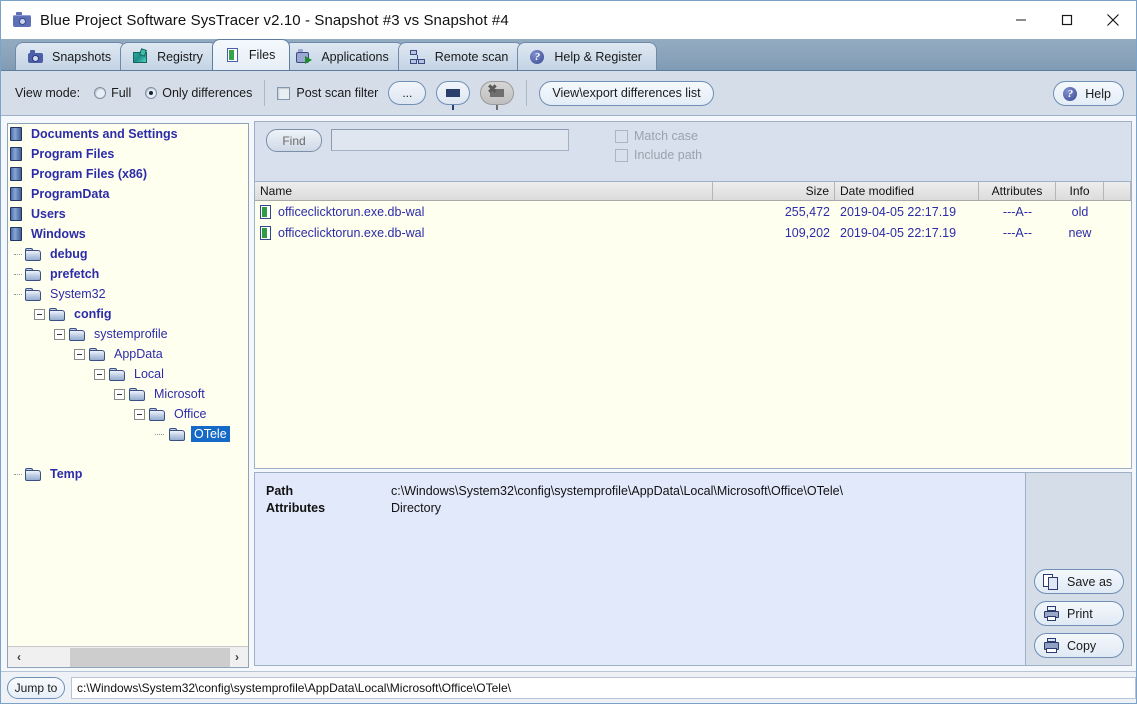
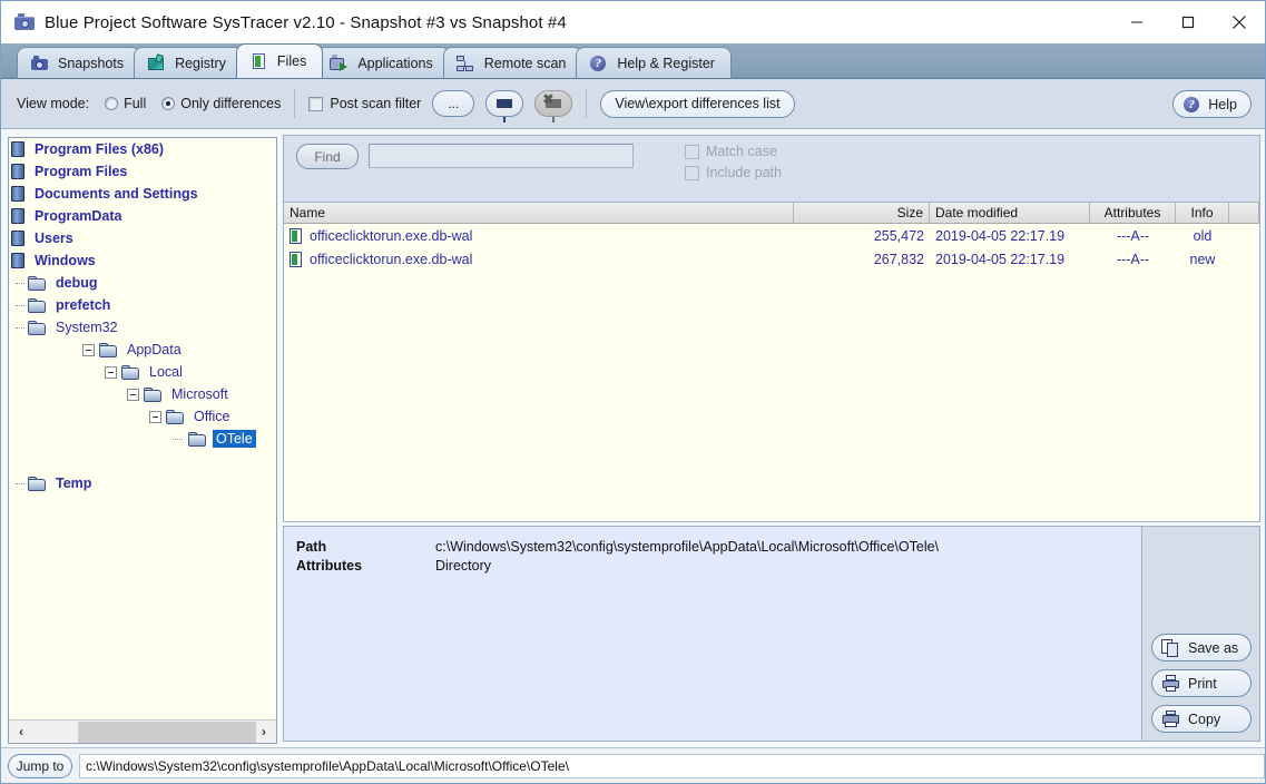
  Blue Project Software SysTracer v2.10 - Snapshot #3 vs Snapshot #4
  Snapshots
  Registry
  Files
  Applications
  Remote scan
  ?
  Help & Register
  View mode:
  Full
  Only differences
  Post scan filter
  ...
  ✖
  View\export differences list
  ?
  Help
- Documents and Settings
+ Program Files (x86)
  Program Files
- Program Files (x86)
+ Documents and Settings
  ProgramData
  Users
  Windows
  debug
  prefetch
  System32
- config
- systemprofile
  AppData
  Local
  Microsoft
  Office
  OTele
  Temp
  ‹
  ›
  Find
  Match case
  Include path
  Name
  Size
  Date modified
  Attributes
  Info
  officeclicktorun.exe.db-wal
  255,472
  2019-04-05 22:17.19
  ---A--
  old
  officeclicktorun.exe.db-wal
- 109,202
+ 267,832
  2019-04-05 22:17.19
  ---A--
  new
  Path
  c:\Windows\System32\config\systemprofile\AppData\Local\Microsoft\Office\OTele\
  Attributes
  Directory
  Save as
  Print
  Copy
  Jump to
  c:\Windows\System32\config\systemprofile\AppData\Local\Microsoft\Office\OTele\
